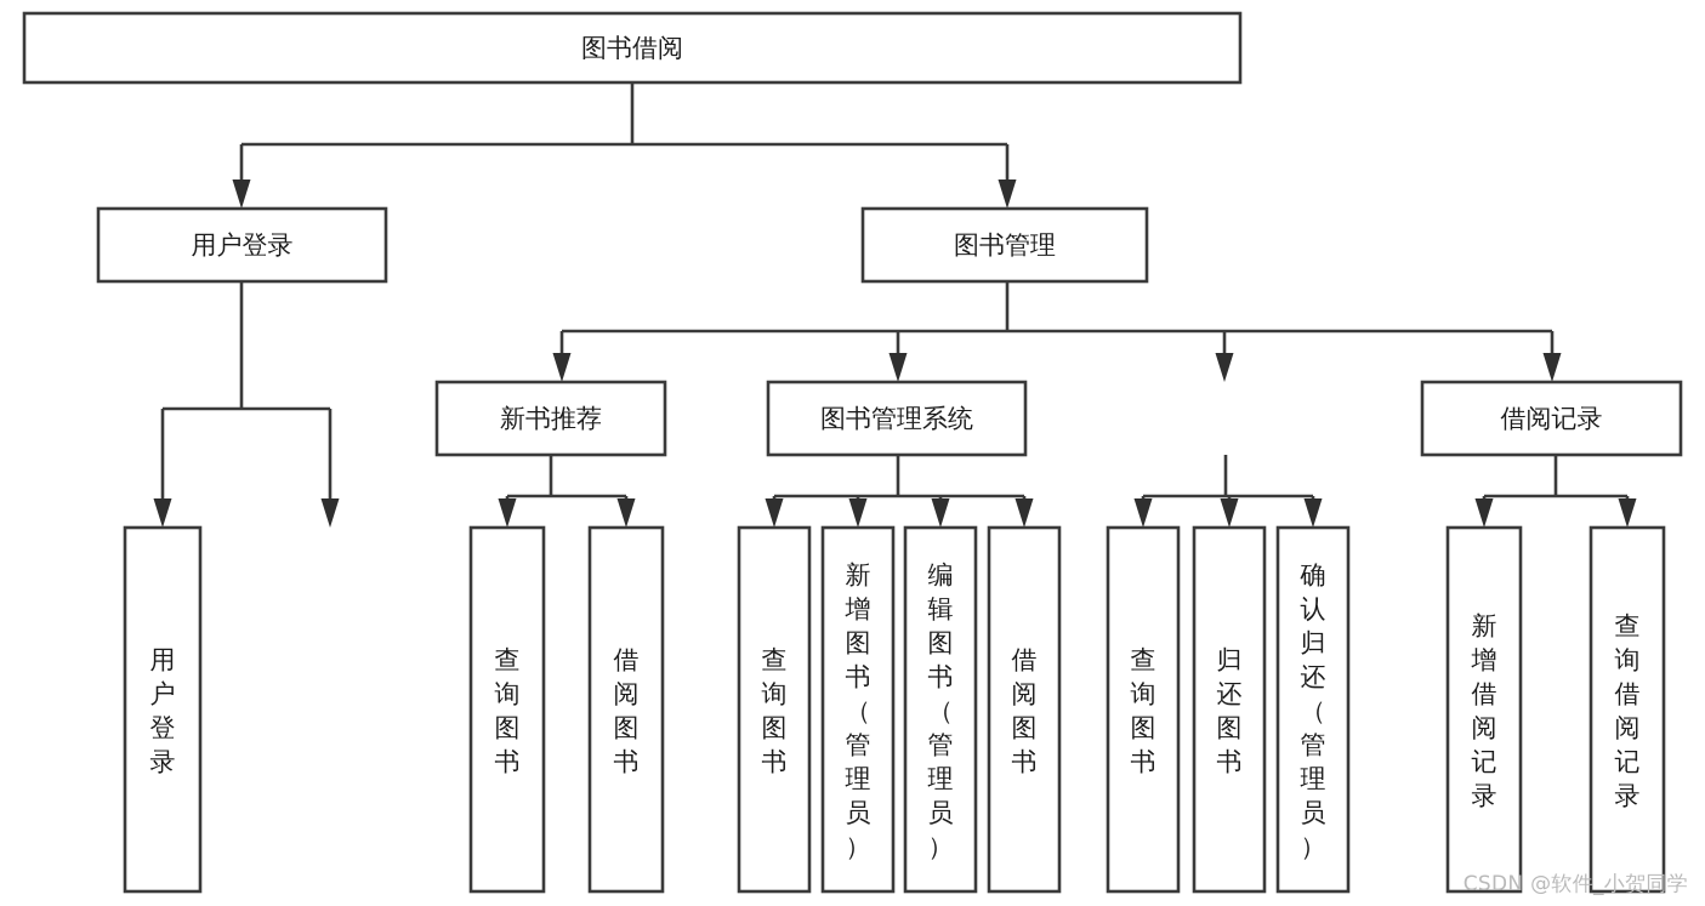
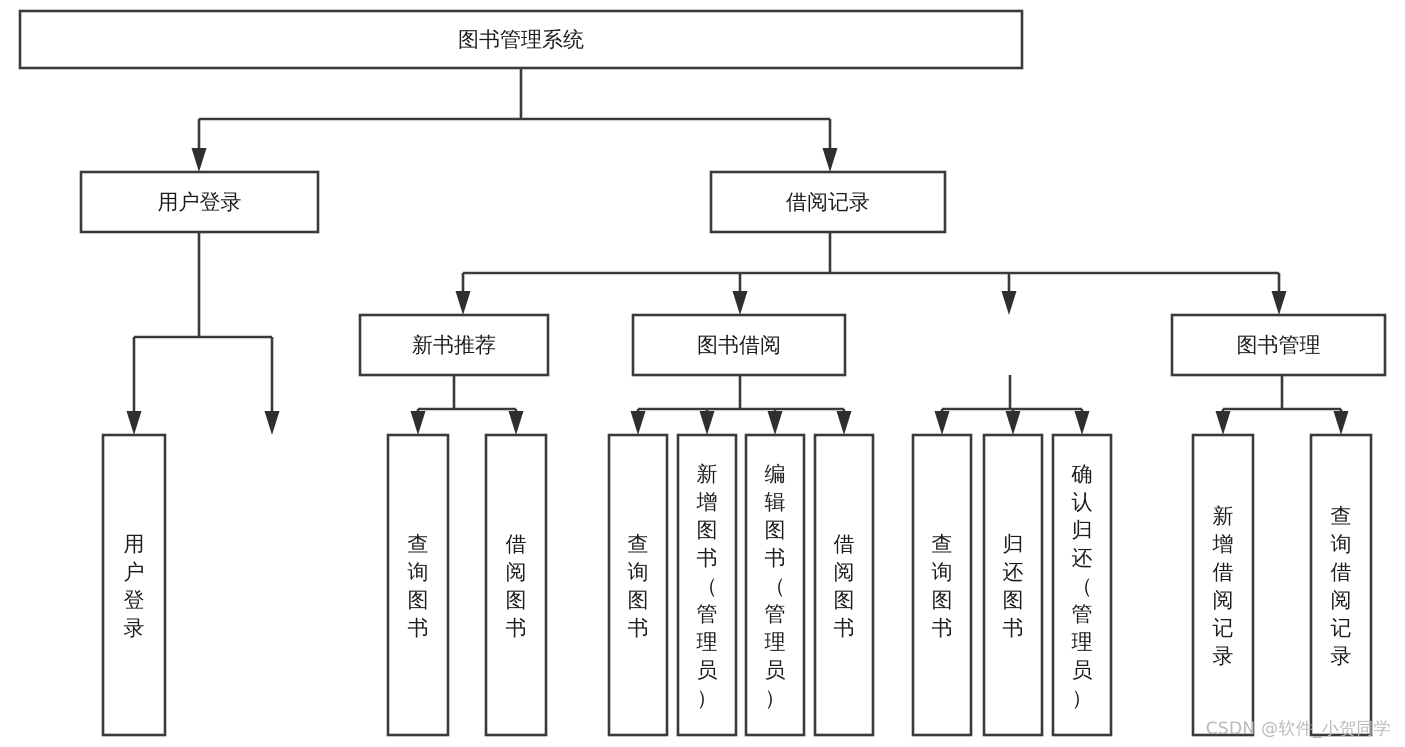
- 图书借阅
+ 图书管理系统
  用户登录
- 图书管理
+ 借阅记录
  新书推荐
- 图书管理系统
+ 图书借阅
- 借阅记录
+ 图书管理
  用户登录
  查询图书
  借阅图书
  查询图书
  新增图书（管理员）
  编辑图书（管理员）
  借阅图书
  查询图书
  归还图书
  确认归还（管理员）
  新增借阅记录
  查询借阅记录
  CSDN @软件_小贺同学
